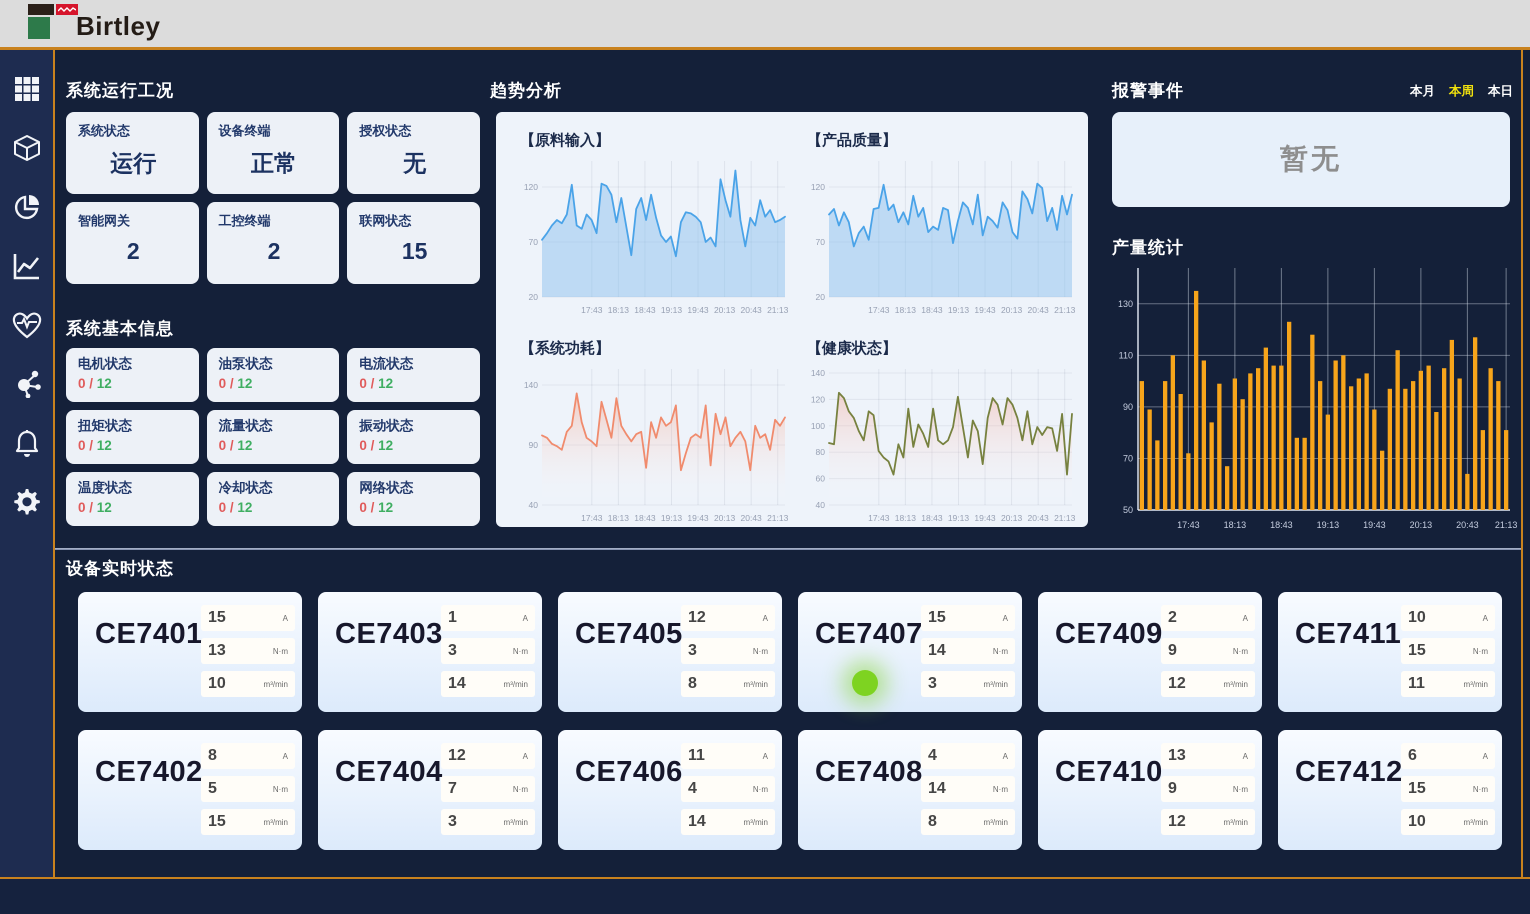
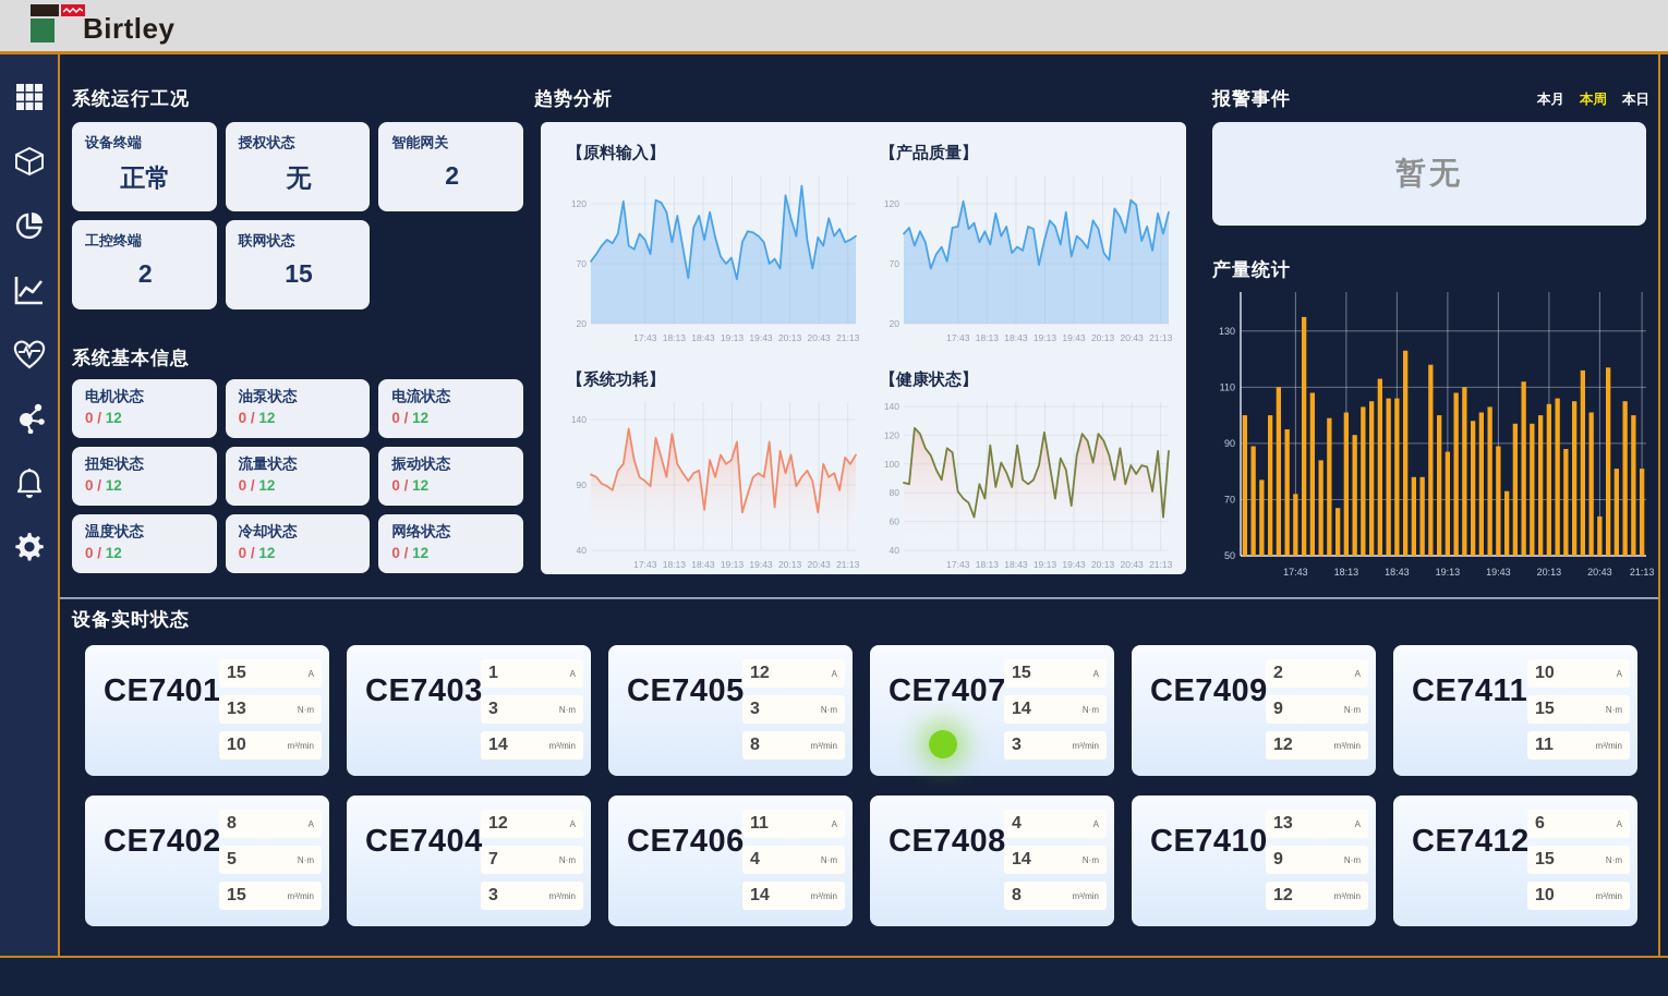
  Birtley
  系统运行工况
- 系统状态
- 运行
  设备终端
  正常
  授权状态
  无
  智能网关
  2
  工控终端
  2
  联网状态
  15
  系统基本信息
  电机状态
  0 / 12
  油泵状态
  0 / 12
  电流状态
  0 / 12
  扭矩状态
  0 / 12
  流量状态
  0 / 12
  振动状态
  0 / 12
  温度状态
  0 / 12
  冷却状态
  0 / 12
  网络状态
  0 / 12
  趋势分析
  【原料输入】
  17:43
  18:13
  18:43
  19:13
  19:43
  20:13
  20:43
  21:13
  20
  70
  120
  【产品质量】
  17:43
  18:13
  18:43
  19:13
  19:43
  20:13
  20:43
  21:13
  20
  70
  120
  【系统功耗】
  17:43
  18:13
  18:43
  19:13
  19:43
  20:13
  20:43
  21:13
  40
  90
  140
  【健康状态】
  17:43
  18:13
  18:43
  19:13
  19:43
  20:13
  20:43
  21:13
  40
  60
  80
  100
  120
  140
  报警事件
  本月 本周 本日
  暂无
  产量统计
  17:43
  18:13
  18:43
  19:13
  19:43
  20:13
  20:43
  21:13
  50
  70
  90
  110
  130
  设备实时状态
  CE7401
  15
  A
  13
  N·m
  10
  m³/min
  CE7403
  1
  A
  3
  N·m
  14
  m³/min
  CE7405
  12
  A
  3
  N·m
  8
  m³/min
  CE7407
  15
  A
  14
  N·m
  3
  m³/min
  CE7409
  2
  A
  9
  N·m
  12
  m³/min
  CE7411
  10
  A
  15
  N·m
  11
  m³/min
  CE7402
  8
  A
  5
  N·m
  15
  m³/min
  CE7404
  12
  A
  7
  N·m
  3
  m³/min
  CE7406
  11
  A
  4
  N·m
  14
  m³/min
  CE7408
  4
  A
  14
  N·m
  8
  m³/min
  CE7410
  13
  A
  9
  N·m
  12
  m³/min
  CE7412
  6
  A
  15
  N·m
  10
  m³/min
